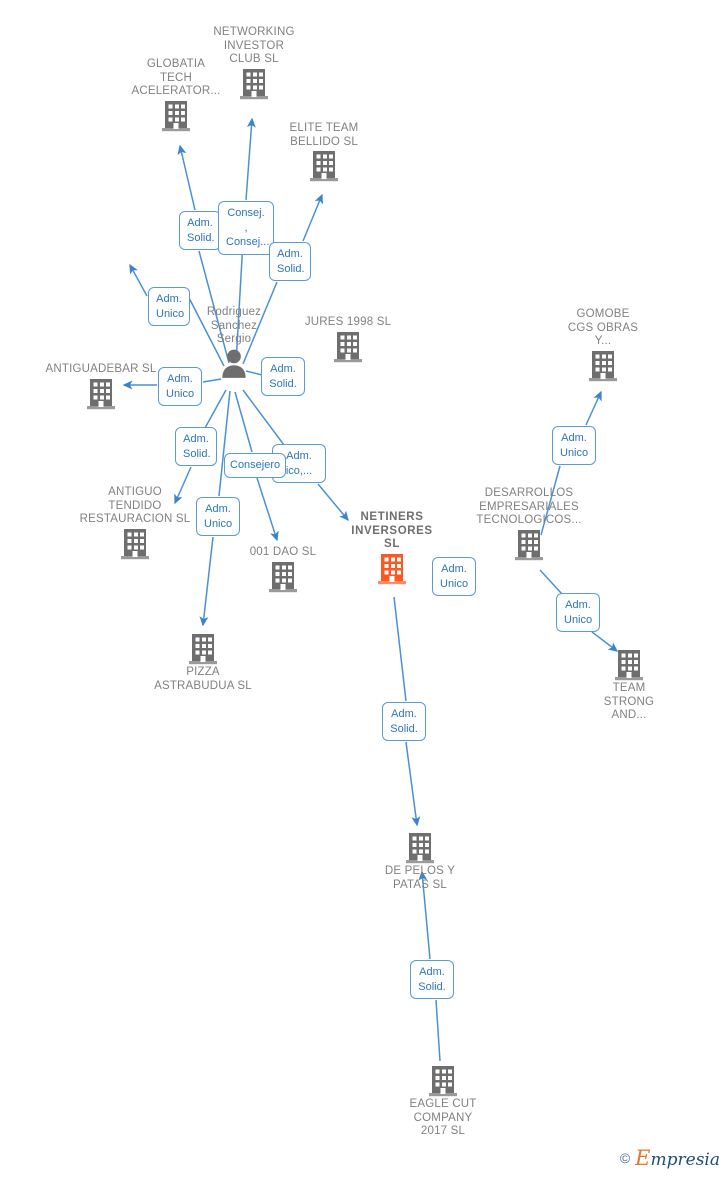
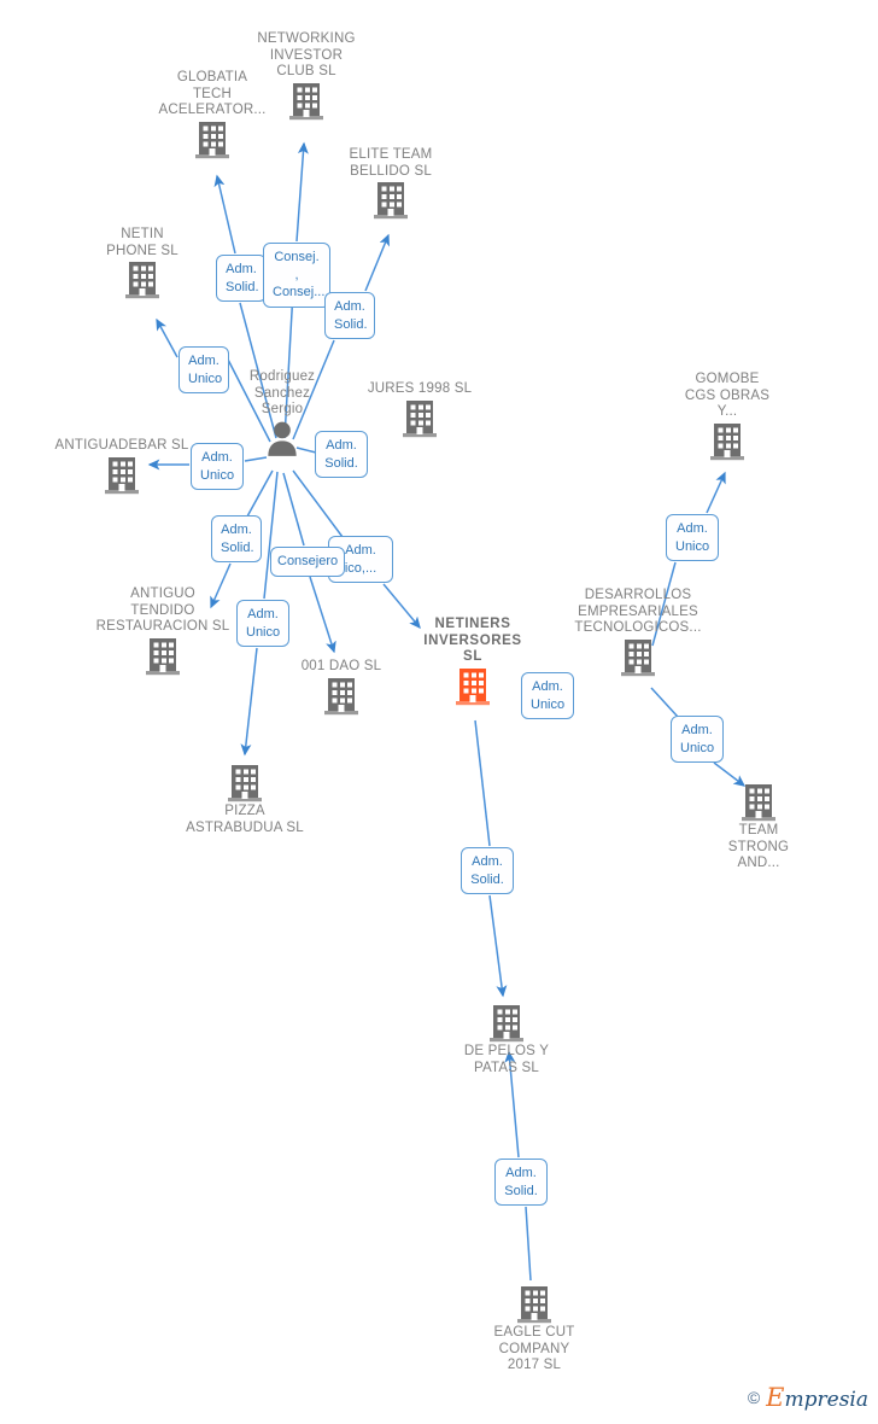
  GLOBATIA
  TECH
  ACELERATOR...
  NETWORKING
  INVESTOR
  CLUB SL
  ELITE TEAM
  BELLIDO SL
+ NETIN
+ PHONE SL
  Rodriguez
  Sanchez
  Sergio
  JURES 1998 SL
  GOMOBE
  CGS OBRAS
  Y...
  ANTIGUADEBAR SL
  ANTIGUO
  TENDIDO
  RESTAURACION SL
  DESARROLLOS
  EMPRESARIALES
  TECNOLOGICOS...
  NETINERS
  INVERSORES
  SL
  001 DAO SL
  PIZZA
  ASTRABUDUA SL
  TEAM
  STRONG
  AND...
  DE PELOS Y
  PATAS SL
  EAGLE CUT
  COMPANY
  2017 SL
  Adm.
  Solid.
  Consej. ,
  Consej...
  Adm.
  Solid.
  Adm.
  Unico
  Adm.
  Solid.
  Adm.
  Unico
  Adm.
  Solid.
  Adm.
  ico,...
  Consejero
  Adm.
  Unico
  Adm.
  Unico
  Adm.
  Unico
  Adm.
  Unico
  Adm.
  Solid.
  Adm.
  Solid.
  ©
  Empresia
